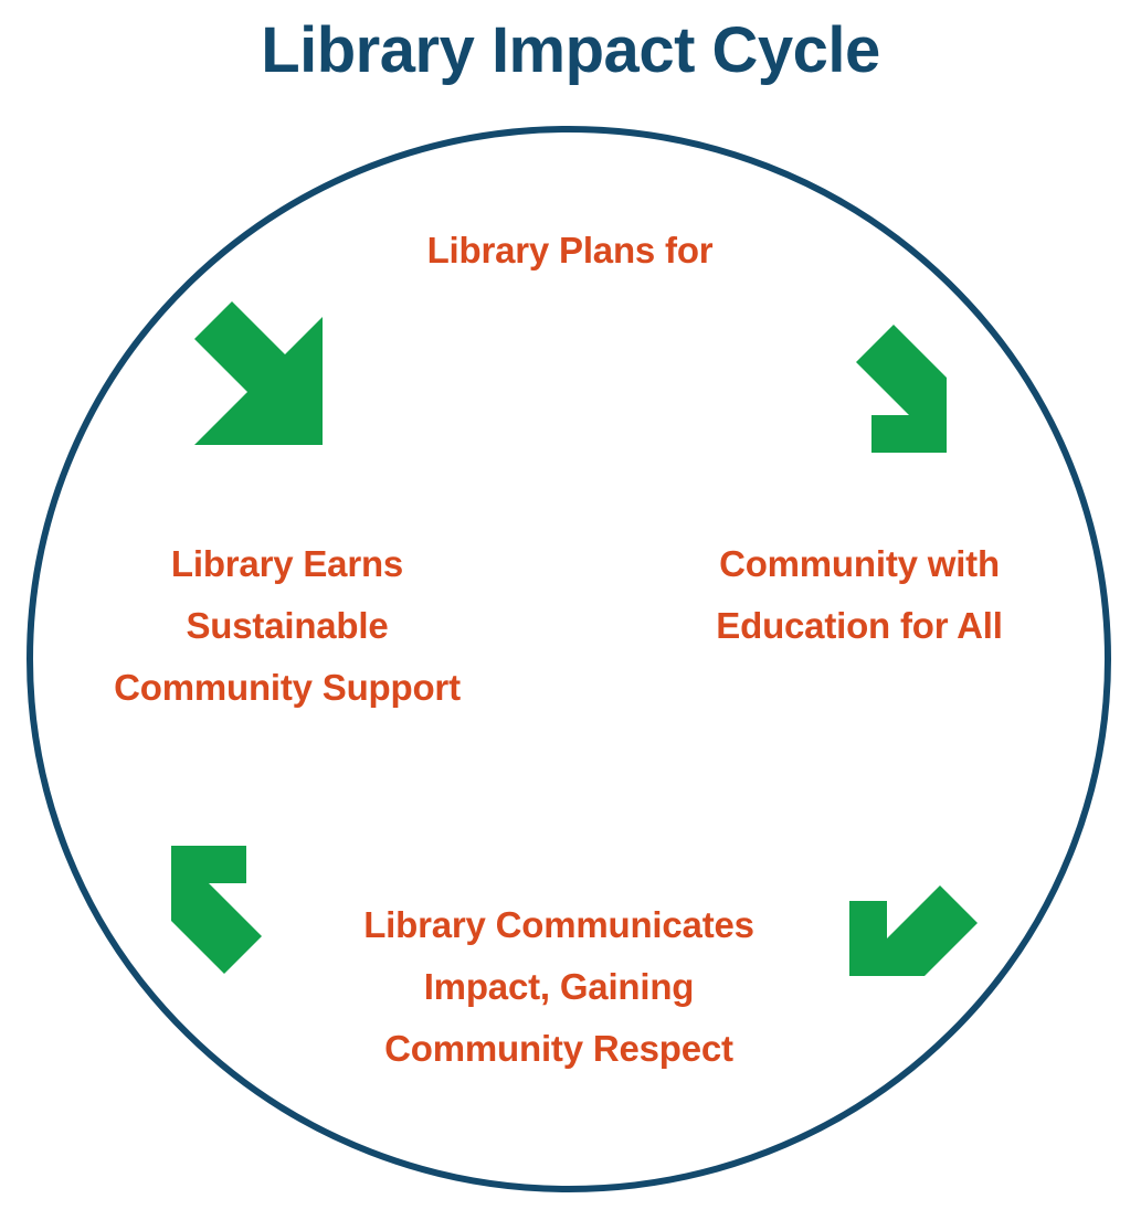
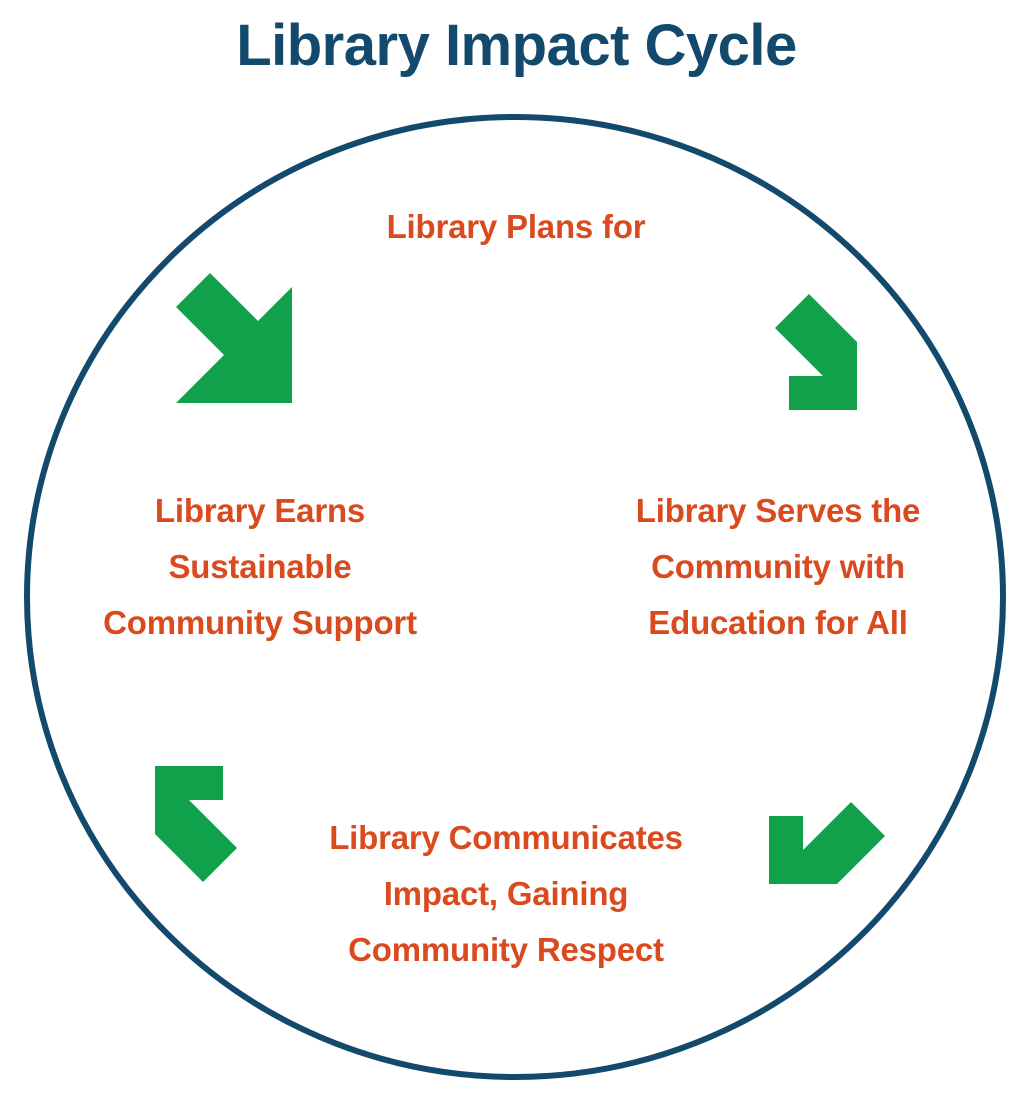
  Library Impact Cycle
  Library Plans for
+ Library Serves the
  Community with
  Education for All
  Library Communicates
  Impact, Gaining
  Community Respect
  Library Earns
  Sustainable
  Community Support
